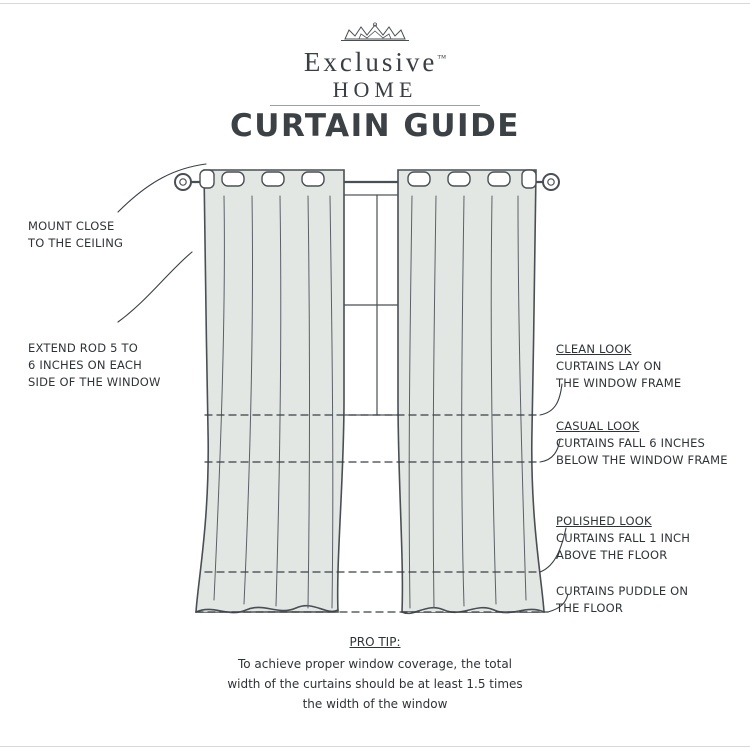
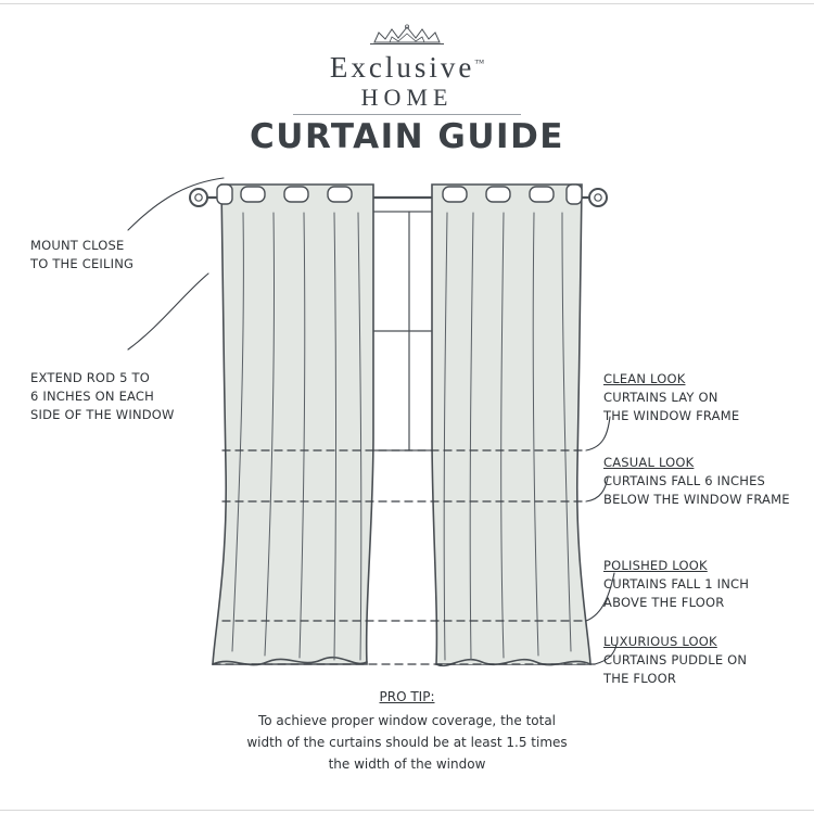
  Exclusive™
  HOME
  CURTAIN GUIDE
  MOUNT CLOSE
  TO THE CEILING
  EXTEND ROD 5 TO
  6 INCHES ON EACH
  SIDE OF THE WINDOW
  CLEAN LOOK
  CURTAINS LAY ON
  THE WINDOW FRAME
  CASUAL LOOK
  CURTAINS FALL 6 INCHES
  BELOW THE WINDOW FRAME
  POLISHED LOOK
  CURTAINS FALL 1 INCH
  ABOVE THE FLOOR
+ LUXURIOUS LOOK
  CURTAINS PUDDLE ON
  THE FLOOR
  PRO TIP:
  To achieve proper window coverage, the total
  width of the curtains should be at least 1.5 times
  the width of the window
